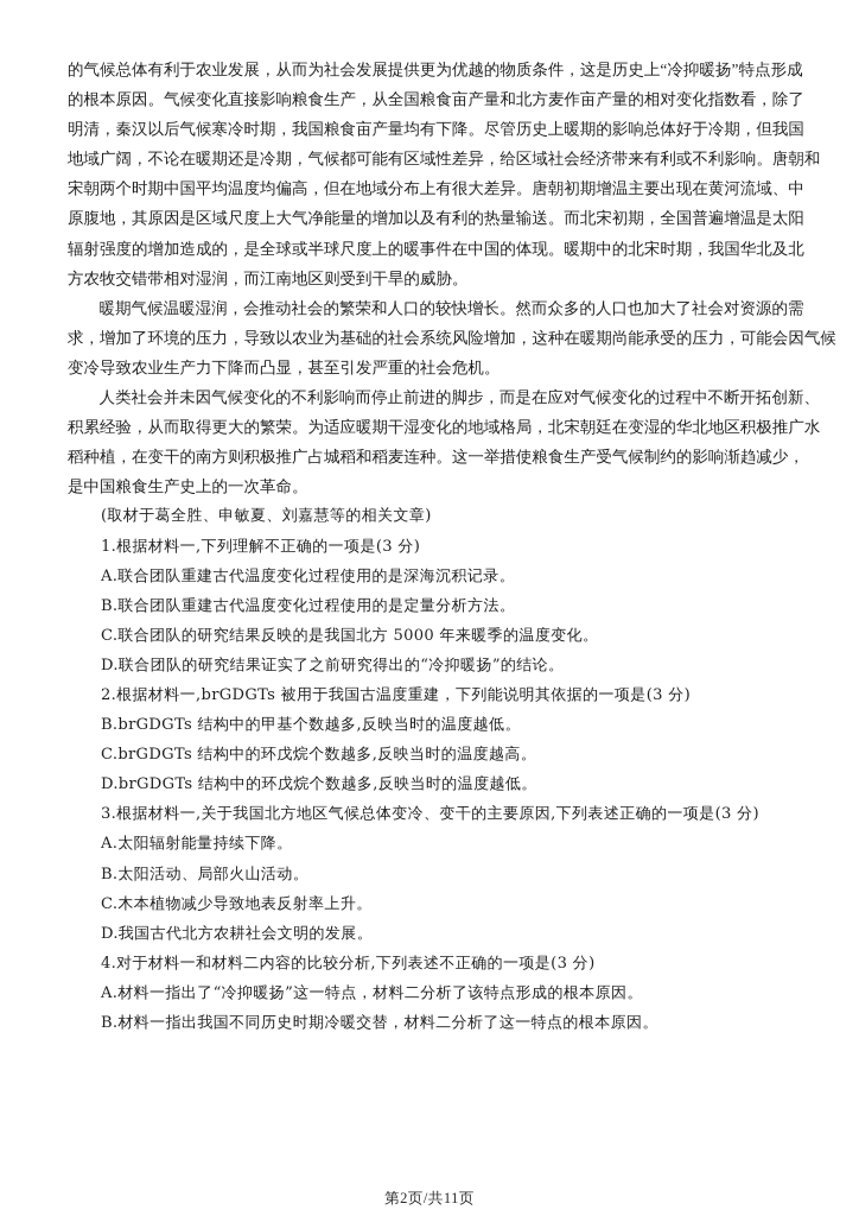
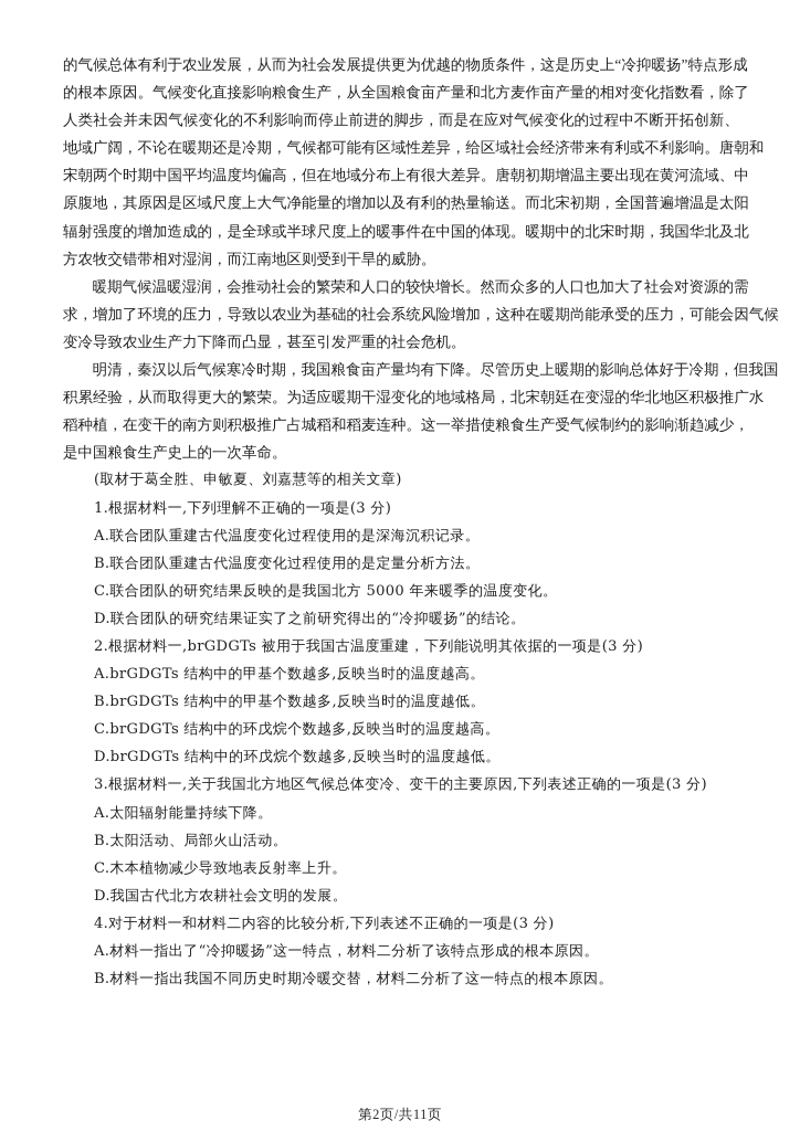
  的气候总体有利于农业发展，从而为社会发展提供更为优越的物质条件，这是历史上“冷抑暖扬”特点形成
  的根本原因。气候变化直接影响粮食生产，从全国粮食亩产量和北方麦作亩产量的相对变化指数看，除了
- 明清，秦汉以后气候寒冷时期，我国粮食亩产量均有下降。尽管历史上暖期的影响总体好于冷期，但我国
+ 人类社会并未因气候变化的不利影响而停止前进的脚步，而是在应对气候变化的过程中不断开拓创新、
  地域广阔，不论在暖期还是冷期，气候都可能有区域性差异，给区域社会经济带来有利或不利影响。唐朝和
  宋朝两个时期中国平均温度均偏高，但在地域分布上有很大差异。唐朝初期增温主要出现在黄河流域、中
  原腹地，其原因是区域尺度上大气净能量的增加以及有利的热量输送。而北宋初期，全国普遍增温是太阳
  辐射强度的增加造成的，是全球或半球尺度上的暖事件在中国的体现。暖期中的北宋时期，我国华北及北
  方农牧交错带相对湿润，而江南地区则受到干旱的威胁。
  暖期气候温暖湿润，会推动社会的繁荣和人口的较快增长。然而众多的人口也加大了社会对资源的需
  求，增加了环境的压力，导致以农业为基础的社会系统风险增加，这种在暖期尚能承受的压力，可能会因气候
  变冷导致农业生产力下降而凸显，甚至引发严重的社会危机。
- 人类社会并未因气候变化的不利影响而停止前进的脚步，而是在应对气候变化的过程中不断开拓创新、
+ 明清，秦汉以后气候寒冷时期，我国粮食亩产量均有下降。尽管历史上暖期的影响总体好于冷期，但我国
  积累经验，从而取得更大的繁荣。为适应暖期干湿变化的地域格局，北宋朝廷在变湿的华北地区积极推广水
  稻种植，在变干的南方则积极推广占城稻和稻麦连种。这一举措使粮食生产受气候制约的影响渐趋减少，
  是中国粮食生产史上的一次革命。
  (取材于葛全胜、申敏夏、刘嘉慧等的相关文章)
  1.根据材料一,下列理解不正确的一项是(3 分)
  A.联合团队重建古代温度变化过程使用的是深海沉积记录。
  B.联合团队重建古代温度变化过程使用的是定量分析方法。
  C.联合团队的研究结果反映的是我国北方 5000 年来暖季的温度变化。
  D.联合团队的研究结果证实了之前研究得出的“冷抑暖扬”的结论。
  2.根据材料一,brGDGTs 被用于我国古温度重建，下列能说明其依据的一项是(3 分)
+ A.brGDGTs 结构中的甲基个数越多,反映当时的温度越高。
  B.brGDGTs 结构中的甲基个数越多,反映当时的温度越低。
  C.brGDGTs 结构中的环戊烷个数越多,反映当时的温度越高。
  D.brGDGTs 结构中的环戊烷个数越多,反映当时的温度越低。
  3.根据材料一,关于我国北方地区气候总体变冷、变干的主要原因,下列表述正确的一项是(3 分)
  A.太阳辐射能量持续下降。
  B.太阳活动、局部火山活动。
  C.木本植物减少导致地表反射率上升。
  D.我国古代北方农耕社会文明的发展。
  4.对于材料一和材料二内容的比较分析,下列表述不正确的一项是(3 分)
  A.材料一指出了“冷抑暖扬”这一特点，材料二分析了该特点形成的根本原因。
  B.材料一指出我国不同历史时期冷暖交替，材料二分析了这一特点的根本原因。
  第2页/共11页
